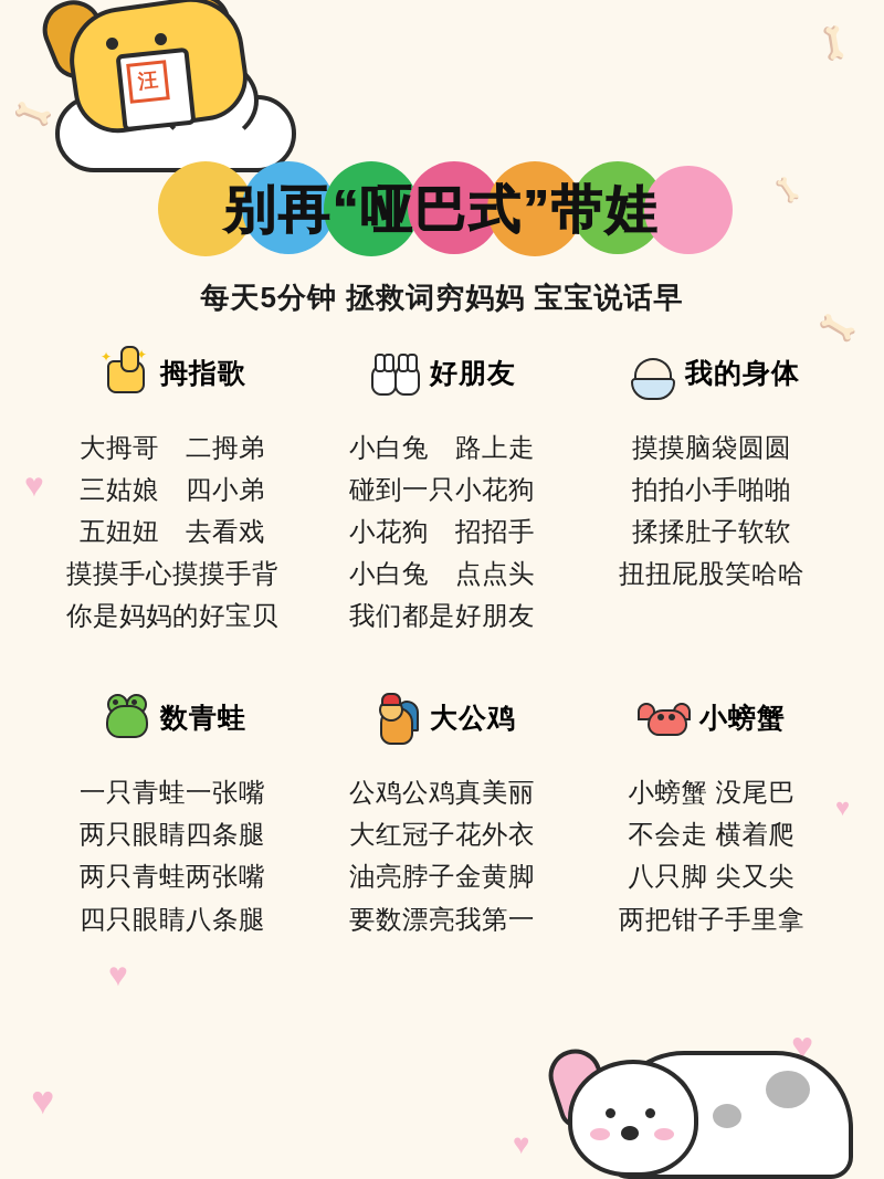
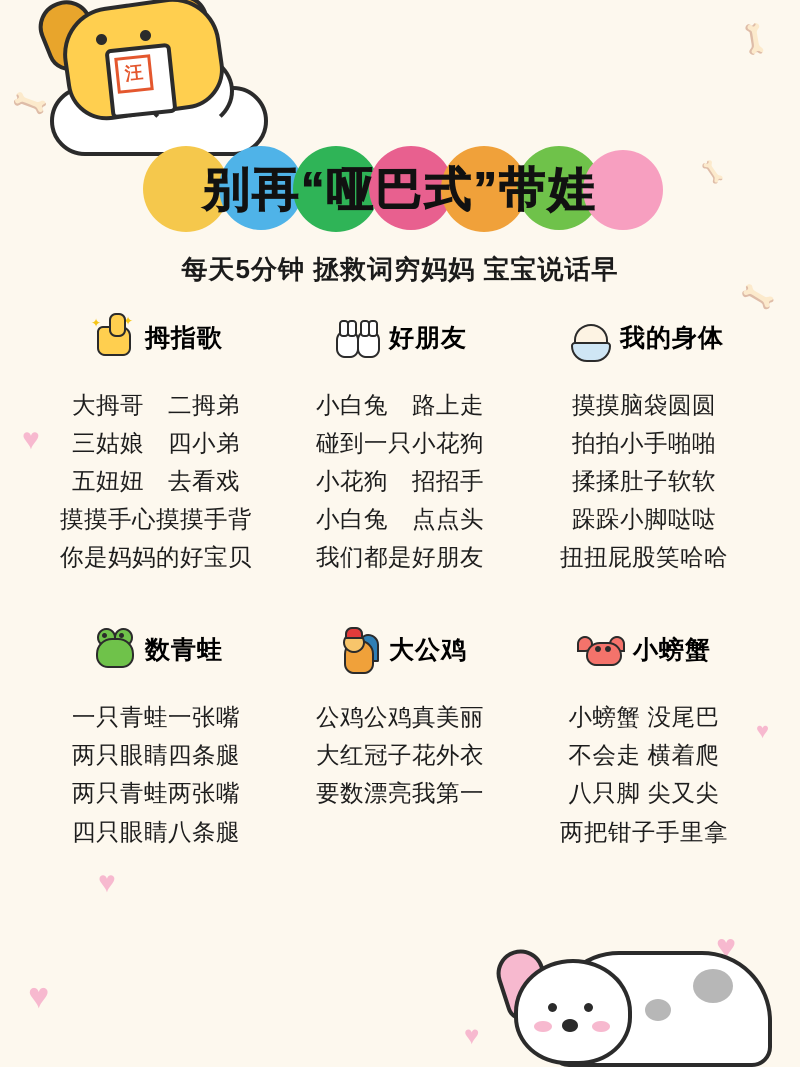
  ♥
  ♥
  ♥
  ♥
  ♥
  ♥
  别再“哑巴式”带娃
  每天5分钟 拯救词穷妈妈 宝宝说话早
  ✦
  ✦
  拇指歌
  大拇哥 二拇弟
  三姑娘 四小弟
  五妞妞 去看戏
  摸摸手心摸摸手背
  你是妈妈的好宝贝
  好朋友
  小白兔 路上走
  碰到一只小花狗
  小花狗 招招手
  小白兔 点点头
  我们都是好朋友
  我的身体
  摸摸脑袋圆圆
  拍拍小手啪啪
  揉揉肚子软软
+ 跺跺小脚哒哒
  扭扭屁股笑哈哈
  数青蛙
  一只青蛙一张嘴
  两只眼睛四条腿
  两只青蛙两张嘴
  四只眼睛八条腿
  大公鸡
  公鸡公鸡真美丽
  大红冠子花外衣
- 油亮脖子金黄脚
  要数漂亮我第一
  小螃蟹
  小螃蟹 没尾巴
  不会走 横着爬
  八只脚 尖又尖
  两把钳子手里拿
